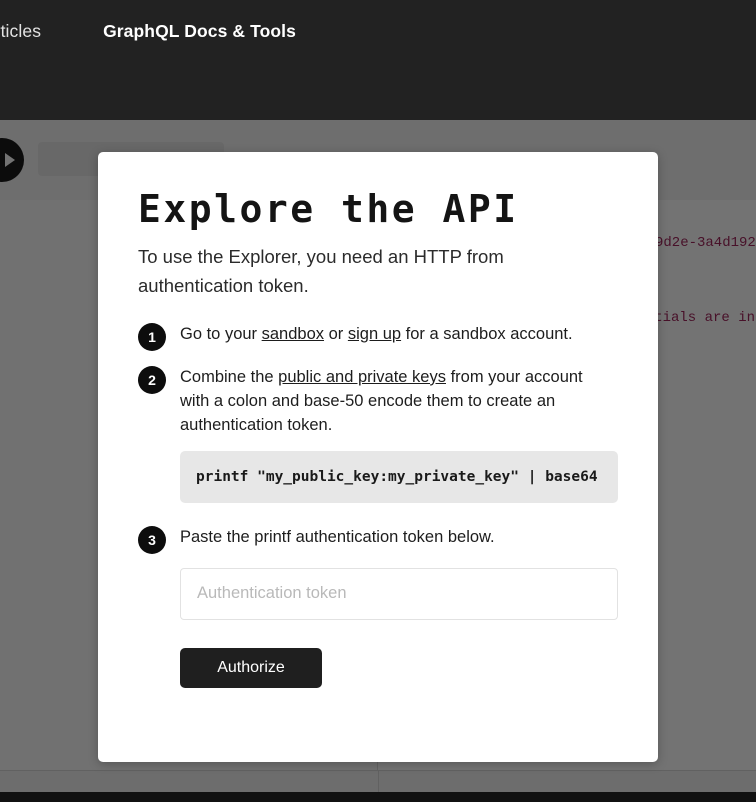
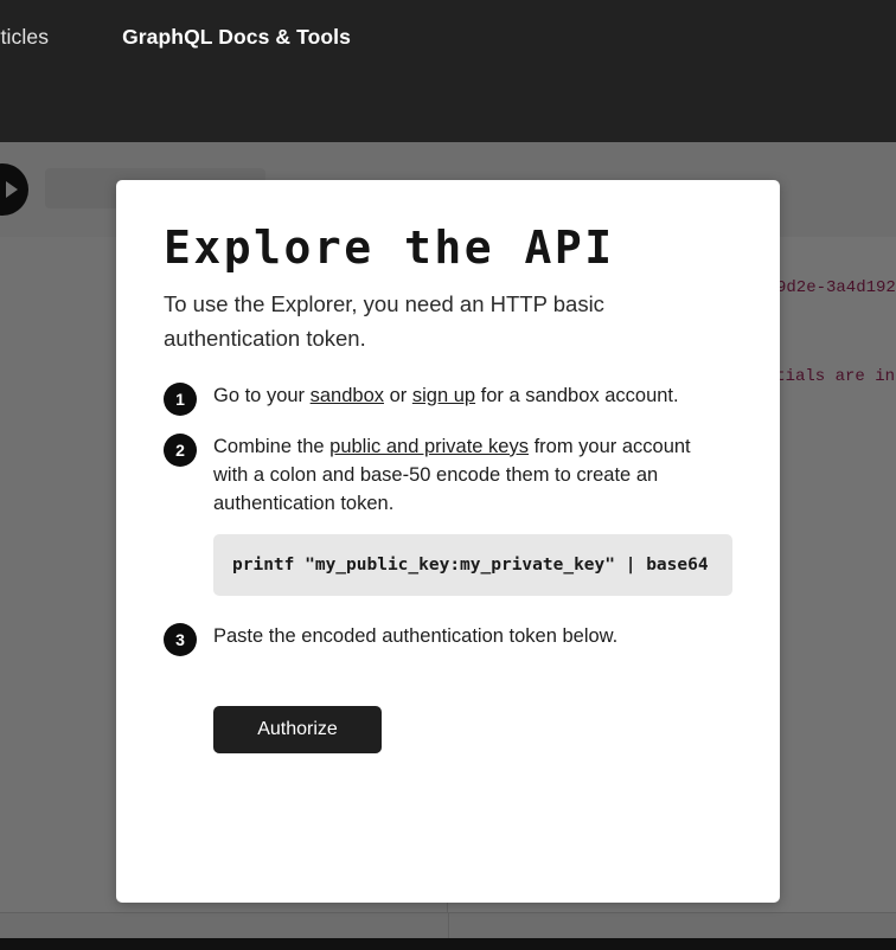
  GraphQL Docs & Tools
  9d2e-3a4d192
  tials are in
  Explore the API
- To use the Explorer, you need an HTTP from authentication token.
+ To use the Explorer, you need an HTTP basic authentication token.
  1
  Go to your sandbox or sign up for a sandbox account.
  2
  Combine the public and private keys from your account with a colon and base-50 encode them to create an authentication token.
  printf "my_public_key:my_private_key" | base64
  3
- Paste the printf authentication token below.
+ Paste the encoded authentication token below.
- Authentication token
  Authorize
